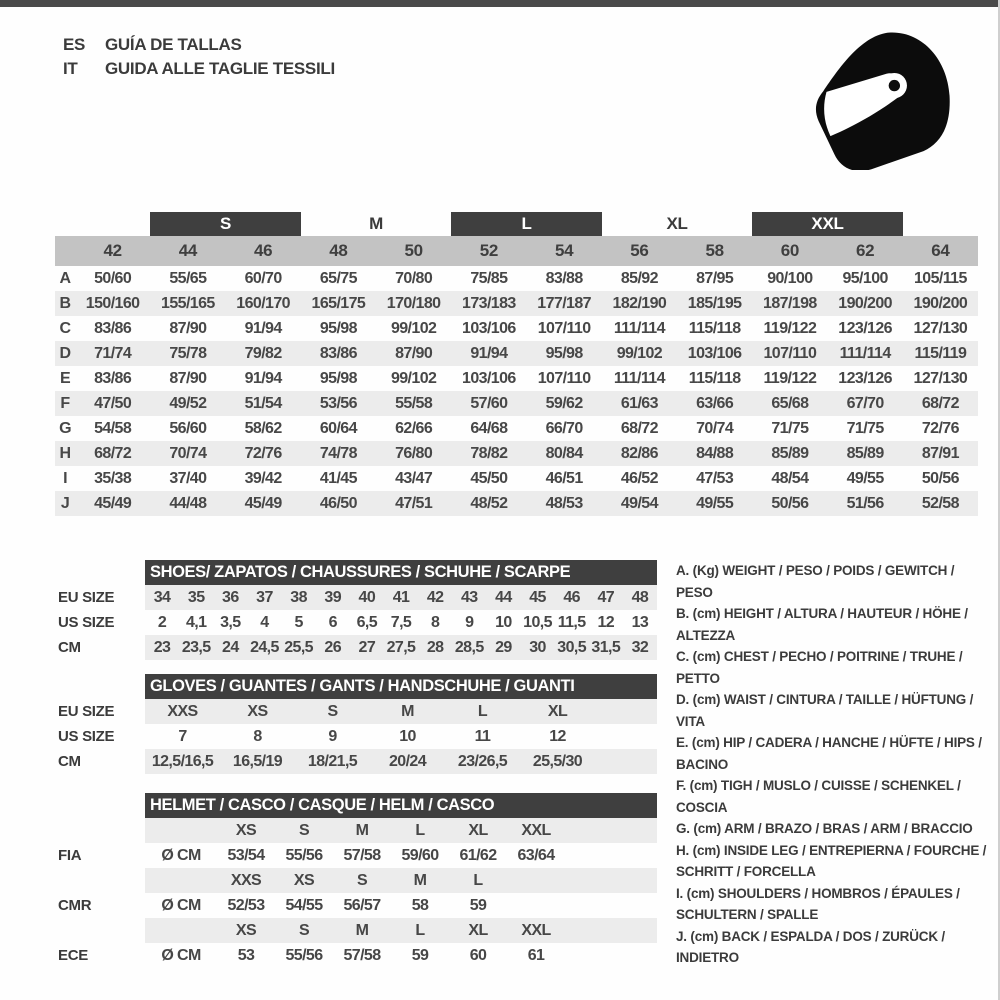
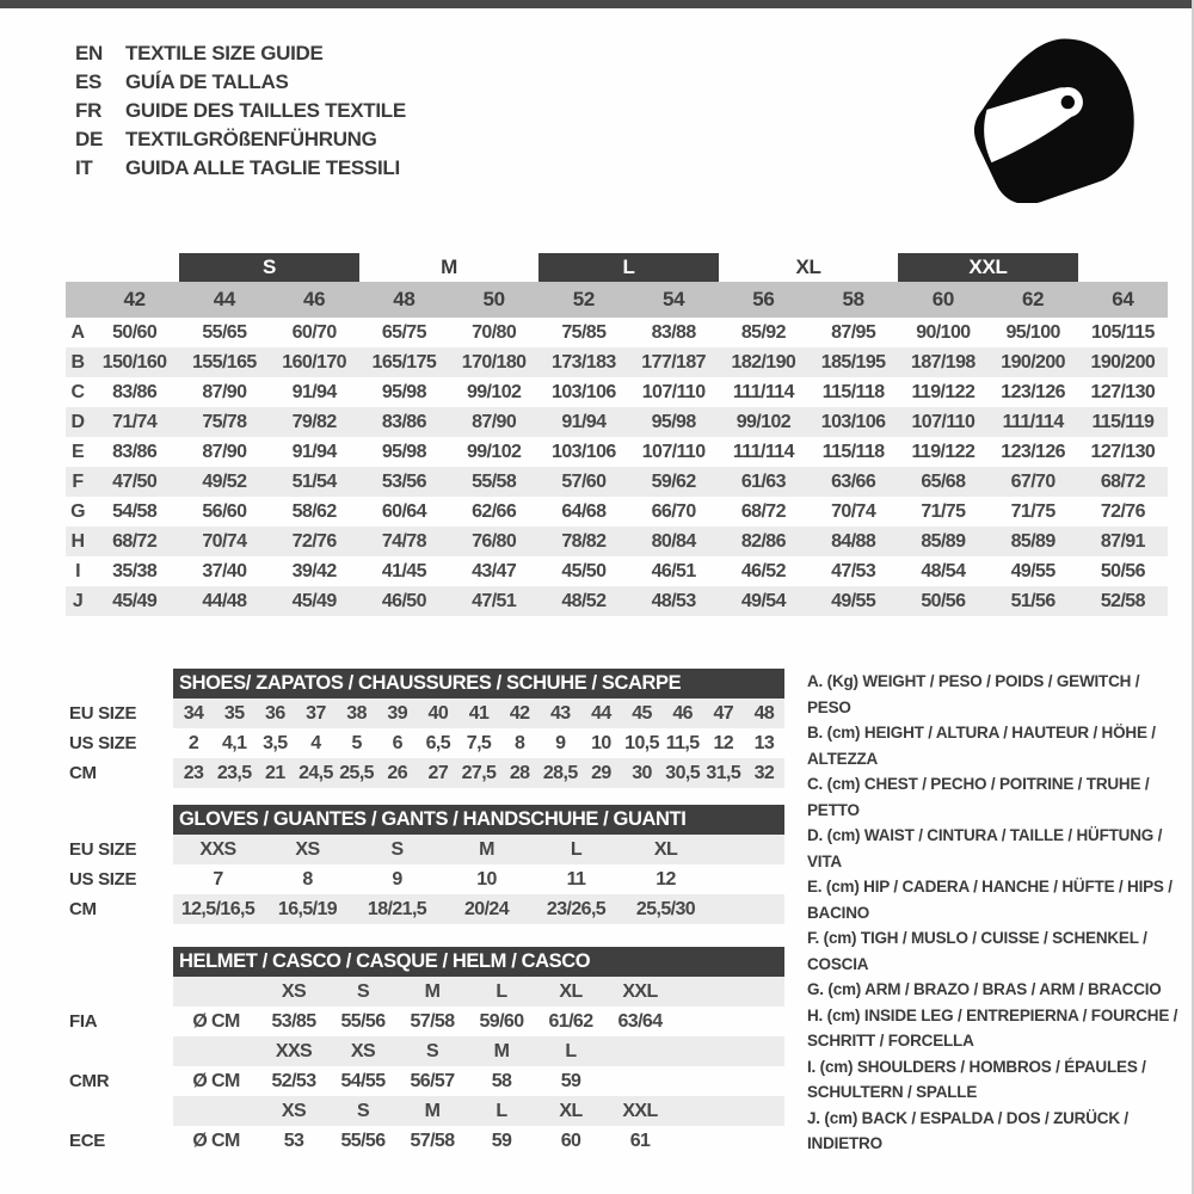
+ EN
+ TEXTILE SIZE GUIDE
  ES
  GUÍA DE TALLAS
+ FR
+ GUIDE DES TAILLES TEXTILE
+ DE
+ TEXTILGRÖßENFÜHRUNG
  IT
  GUIDA ALLE TAGLIE TESSILI
  S
  M
  L
  XL
  XXL
  42
  44
  46
  48
  50
  52
  54
  56
  58
  60
  62
  64
  A
  50/60
  55/65
  60/70
  65/75
  70/80
  75/85
  83/88
  85/92
  87/95
  90/100
  95/100
  105/115
  B
  150/160
  155/165
  160/170
  165/175
  170/180
  173/183
  177/187
  182/190
  185/195
  187/198
  190/200
  190/200
  C
  83/86
  87/90
  91/94
  95/98
  99/102
  103/106
  107/110
  111/114
  115/118
  119/122
  123/126
  127/130
  D
  71/74
  75/78
  79/82
  83/86
  87/90
  91/94
  95/98
  99/102
  103/106
  107/110
  111/114
  115/119
  E
  83/86
  87/90
  91/94
  95/98
  99/102
  103/106
  107/110
  111/114
  115/118
  119/122
  123/126
  127/130
  F
  47/50
  49/52
  51/54
  53/56
  55/58
  57/60
  59/62
  61/63
  63/66
  65/68
  67/70
  68/72
  G
  54/58
  56/60
  58/62
  60/64
  62/66
  64/68
  66/70
  68/72
  70/74
  71/75
  71/75
  72/76
  H
  68/72
  70/74
  72/76
  74/78
  76/80
  78/82
  80/84
  82/86
  84/88
  85/89
  85/89
  87/91
  I
  35/38
  37/40
  39/42
  41/45
  43/47
  45/50
  46/51
  46/52
  47/53
  48/54
  49/55
  50/56
  J
  45/49
  44/48
  45/49
  46/50
  47/51
  48/52
  48/53
  49/54
  49/55
  50/56
  51/56
  52/58
  SHOES/ ZAPATOS / CHAUSSURES / SCHUHE / SCARPE
  EU SIZE
  34
  35
  36
  37
  38
  39
  40
  41
  42
  43
  44
  45
  46
  47
  48
  US SIZE
  2
  4,1
  3,5
  4
  5
  6
  6,5
  7,5
  8
  9
  10
  10,5
  11,5
  12
  13
  CM
  23
  23,5
- 24
+ 21
  24,5
  25,5
  26
  27
  27,5
  28
  28,5
  29
  30
  30,5
  31,5
  32
  GLOVES / GUANTES / GANTS / HANDSCHUHE / GUANTI
  EU SIZE
  XXS
  XS
  S
  M
  L
  XL
  US SIZE
  7
  8
  9
  10
  11
  12
  CM
  12,5/16,5
  16,5/19
  18/21,5
  20/24
  23/26,5
  25,5/30
  HELMET / CASCO / CASQUE / HELM / CASCO
  XS
  S
  M
  L
  XL
  XXL
  FIA
  Ø CM
- 53/54
+ 53/85
  55/56
  57/58
  59/60
  61/62
  63/64
  XXS
  XS
  S
  M
  L
  CMR
  Ø CM
  52/53
  54/55
  56/57
  58
  59
  XS
  S
  M
  L
  XL
  XXL
  ECE
  Ø CM
  53
  55/56
  57/58
  59
  60
  61
  A. (Kg) WEIGHT / PESO / POIDS / GEWITCH / PESO
  B. (cm) HEIGHT / ALTURA / HAUTEUR / HÖHE / ALTEZZA
  C. (cm) CHEST / PECHO / POITRINE / TRUHE / PETTO
  D. (cm) WAIST / CINTURA / TAILLE / HÜFTUNG / VITA
  E. (cm) HIP / CADERA / HANCHE / HÜFTE / HIPS / BACINO
  F. (cm) TIGH / MUSLO / CUISSE / SCHENKEL / COSCIA
  G. (cm) ARM / BRAZO / BRAS / ARM / BRACCIO
  H. (cm) INSIDE LEG / ENTREPIERNA / FOURCHE / SCHRITT / FORCELLA
  I. (cm) SHOULDERS / HOMBROS / ÉPAULES / SCHULTERN / SPALLE
  J. (cm) BACK / ESPALDA / DOS / ZURÜCK / INDIETRO
